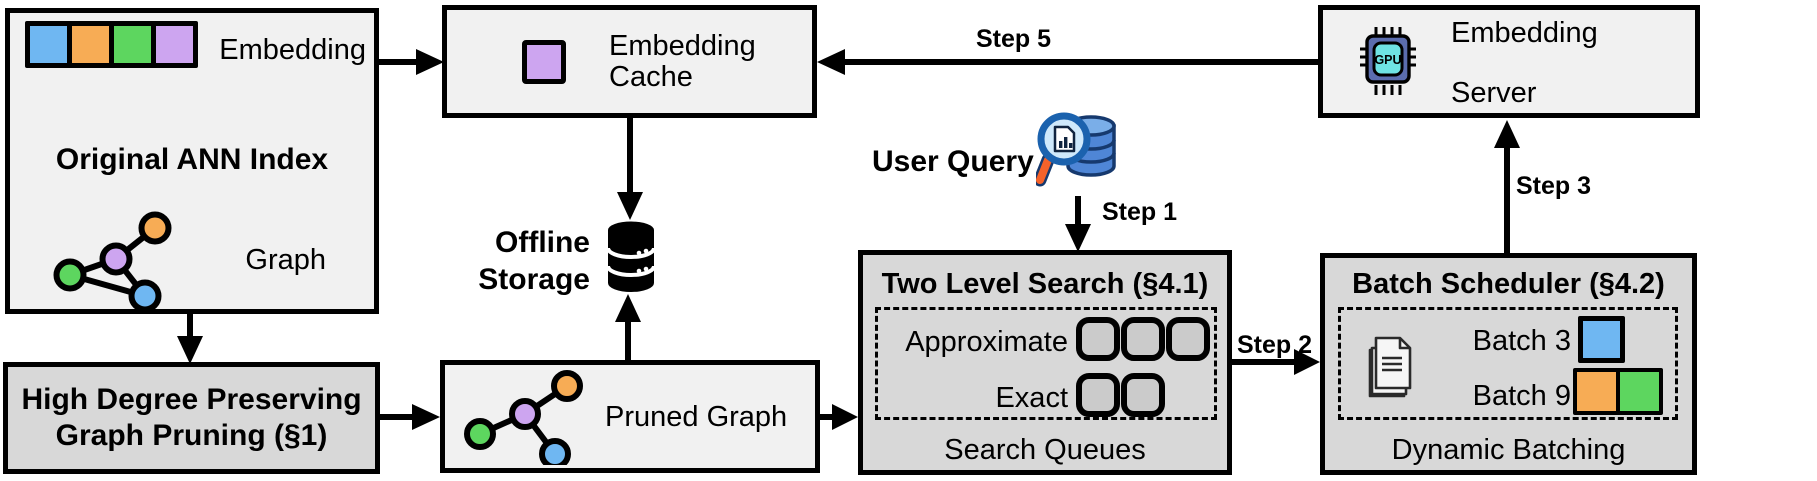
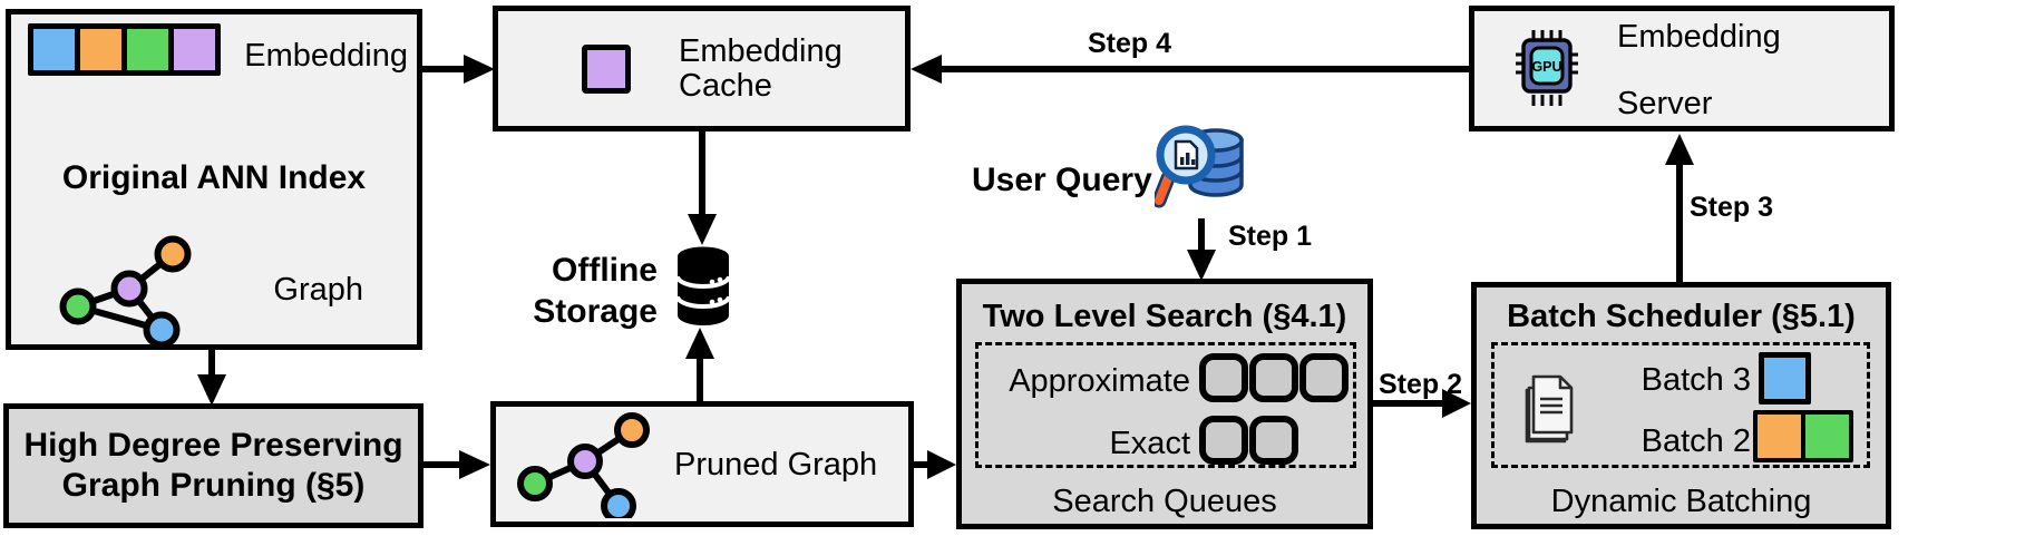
  Step 1
  Step 2
  Step 3
- Step 5
+ Step 4
  Embedding
  Original ANN Index
  Graph
  High Degree Preserving
- Graph Pruning (§1)
+ Graph Pruning (§5)
  Embedding
  Cache
  Offline
  Storage
  Pruned Graph
  User Query
  Two Level Search (§4.1)
  Approximate
  Exact
  Search Queues
- Batch Scheduler (§4.2)
+ Batch Scheduler (§5.1)
  Batch 3
- Batch 9
+ Batch 2
  Dynamic Batching
  GPU
  Embedding
  Server
